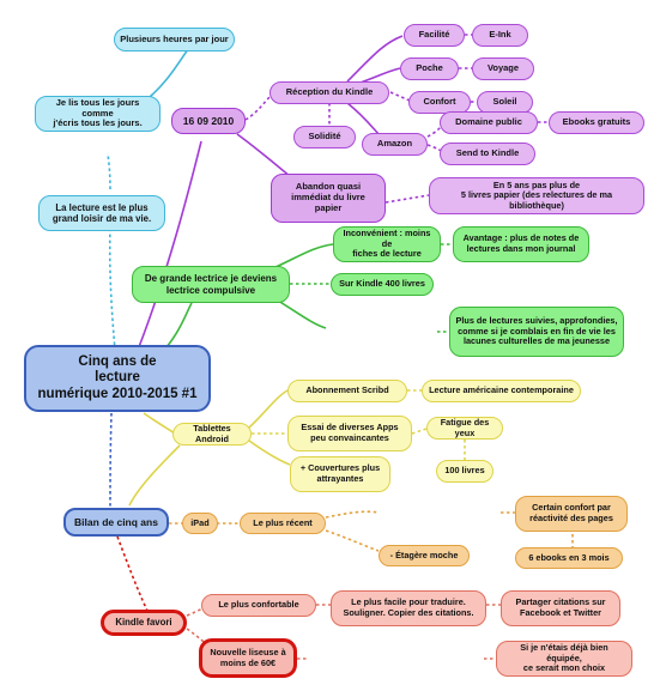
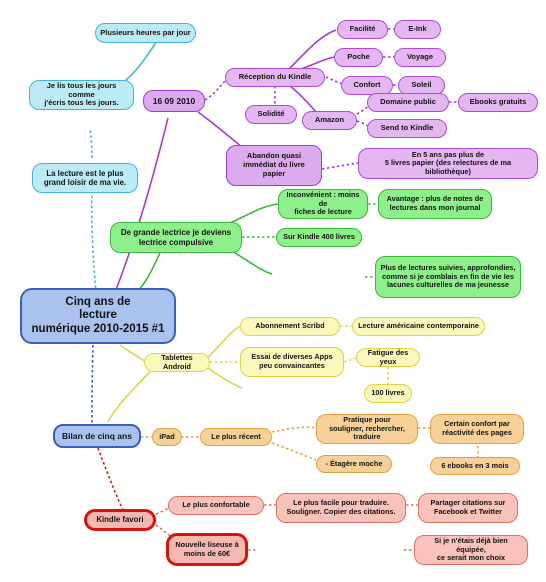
  Cinq ans de
  lecture
  numérique 2010-2015 #1
  Plusieurs heures par jour
  Je lis tous les jours comme
  j'écris tous les jours.
  La lecture est le plus
  grand loisir de ma vie.
  16 09 2010
  Réception du Kindle
  Facilité
  E-Ink
  Poche
  Voyage
  Confort
  Soleil
  Solidité
  Amazon
  Domaine public
  Ebooks gratuits
  Send to Kindle
  Abandon quasi
  immédiat du livre
  papier
  En 5 ans pas plus de
  5 livres papier (des relectures de ma bibliothèque)
  De grande lectrice je deviens
  lectrice compulsive
  Inconvénient : moins de
  fiches de lecture
  Avantage : plus de notes de
  lectures dans mon journal
  Sur Kindle 400 livres
  Plus de lectures suivies, approfondies,
  comme si je comblais en fin de vie les
  lacunes culturelles de ma jeunesse
  Tablettes Android
  Abonnement Scribd
  Lecture américaine contemporaine
  Essai de diverses Apps
  peu convaincantes
  Fatigue des yeux
  100 livres
- + Couvertures plus
- attrayantes
  Bilan de cinq ans
  iPad
  Le plus récent
+ Pratique pour
+ souligner, rechercher, traduire
  Certain confort par
  réactivité des pages
  - Étagère moche
  6 ebooks en 3 mois
  Kindle favori
  Le plus confortable
  Le plus facile pour traduire.
  Souligner. Copier des citations.
  Partager citations sur
  Facebook et Twitter
  Nouvelle liseuse à
  moins de 60€
  Si je n'étais déjà bien équipée,
  ce serait mon choix
